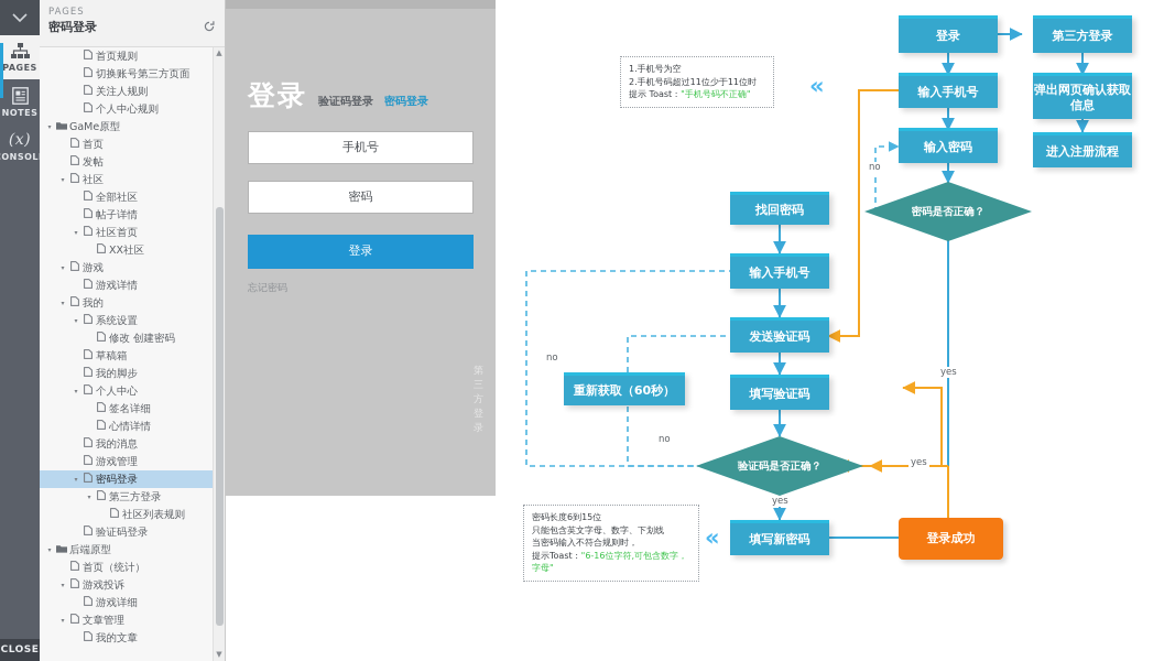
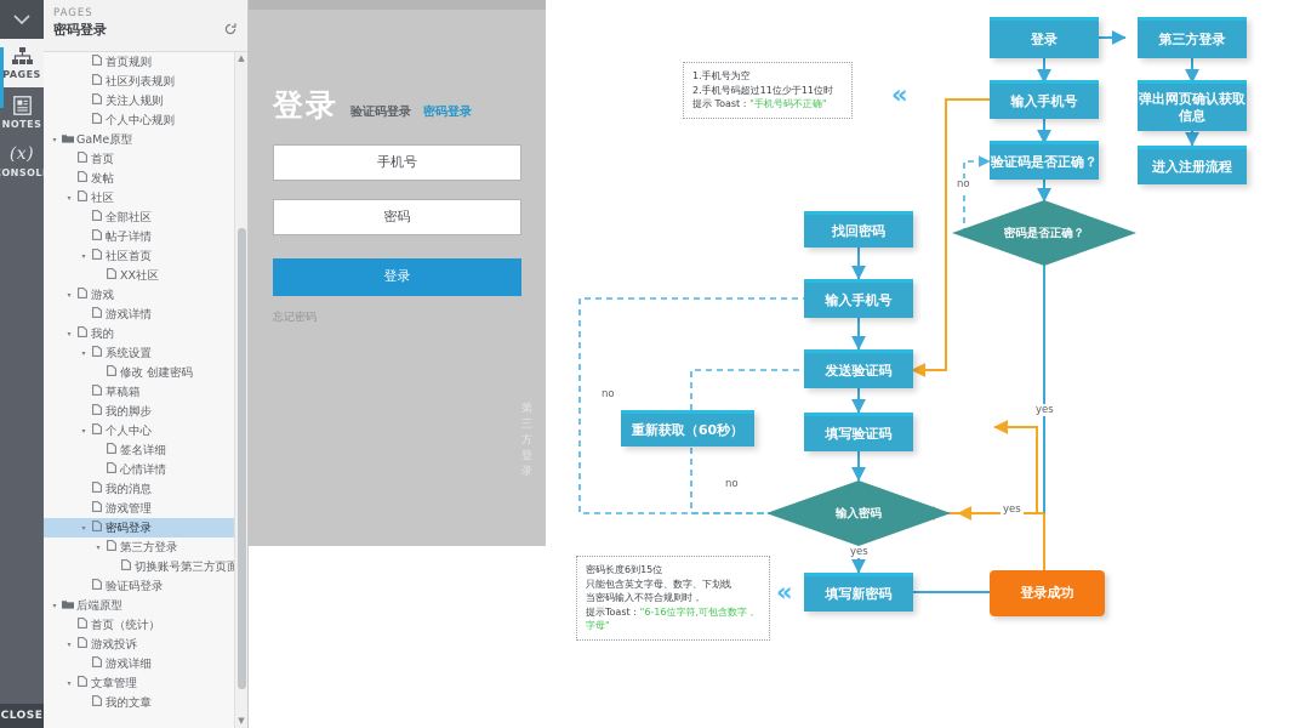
  PAGES
  NOTES
  (x)
  ONSOL
  CLOSE
  PAGES
  密码登录
  首页规则
- 切换账号第三方页面
+ 社区列表规则
  关注人规则
  个人中心规则
  GaMe原型
  首页
  发帖
  社区
  全部社区
  帖子详情
  社区首页
  XX社区
  游戏
  游戏详情
  我的
  系统设置
  修改 创建密码
  草稿箱
  我的脚步
  个人中心
  签名详细
  心情详情
  我的消息
  游戏管理
  密码登录
  第三方登录
- 社区列表规则
+ 切换账号第三方页面
  验证码登录
  后端原型
  首页（统计）
  游戏投诉
  游戏详细
  文章管理
  我的文章
  ▲
  ▼
  登录
  验证码登录
  密码登录
  手机号
  密码
  登录
  忘记密码
  第方登录
  登录
  第三方登录
  输入手机号
  弹出网页确认获取信息
- 输入密码
+ 验证码是否正确？
  进入注册流程
  密码是否正确？
  找回密码
  输入手机号
  发送验证码
  重新获取（60秒）
  填写验证码
- 验证码是否正确？
+ 输入密码
  填写新密码
  登录成功
  no
  no
  no
  yes
  yes
  yes
  1.手机号为空
  2.手机号码超过11位少于11位时
  提示 Toast："手机号码不正确"
  «
  密码长度6到15位
  只能包含英文字母、数字、下划线
  当密码输入不符合规则时，
  提示Toast："6-16位字符,可包含数字，字母"
  «
